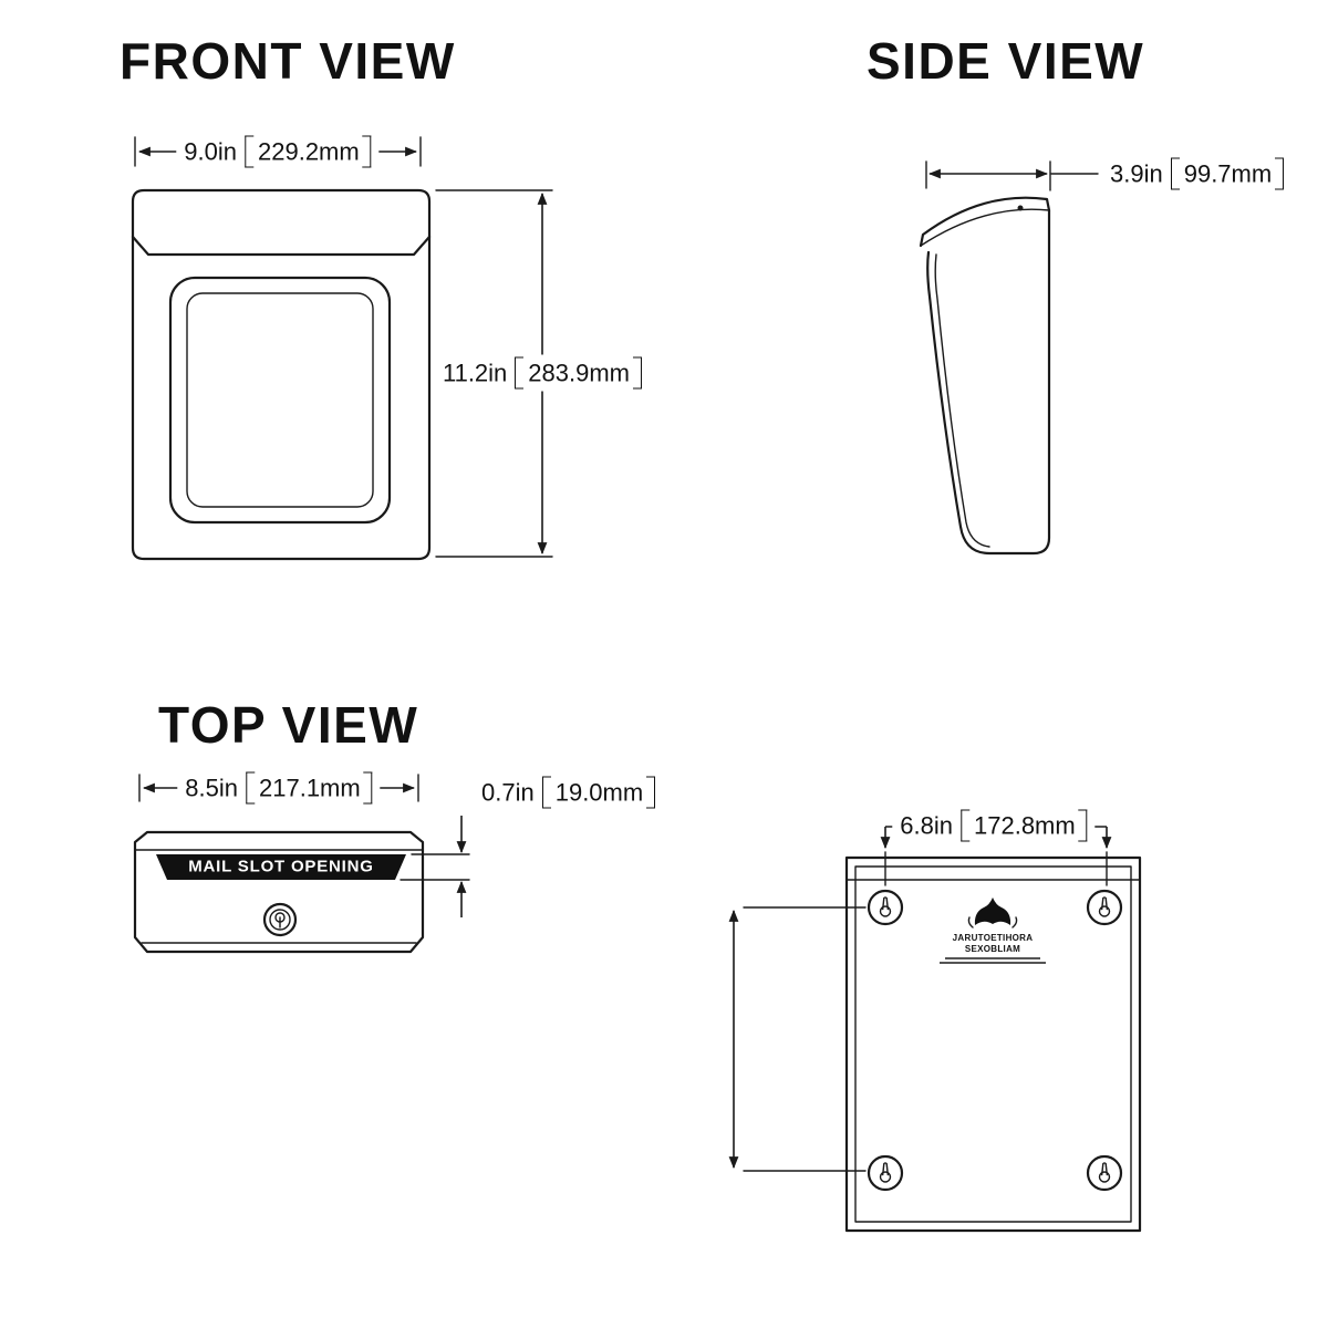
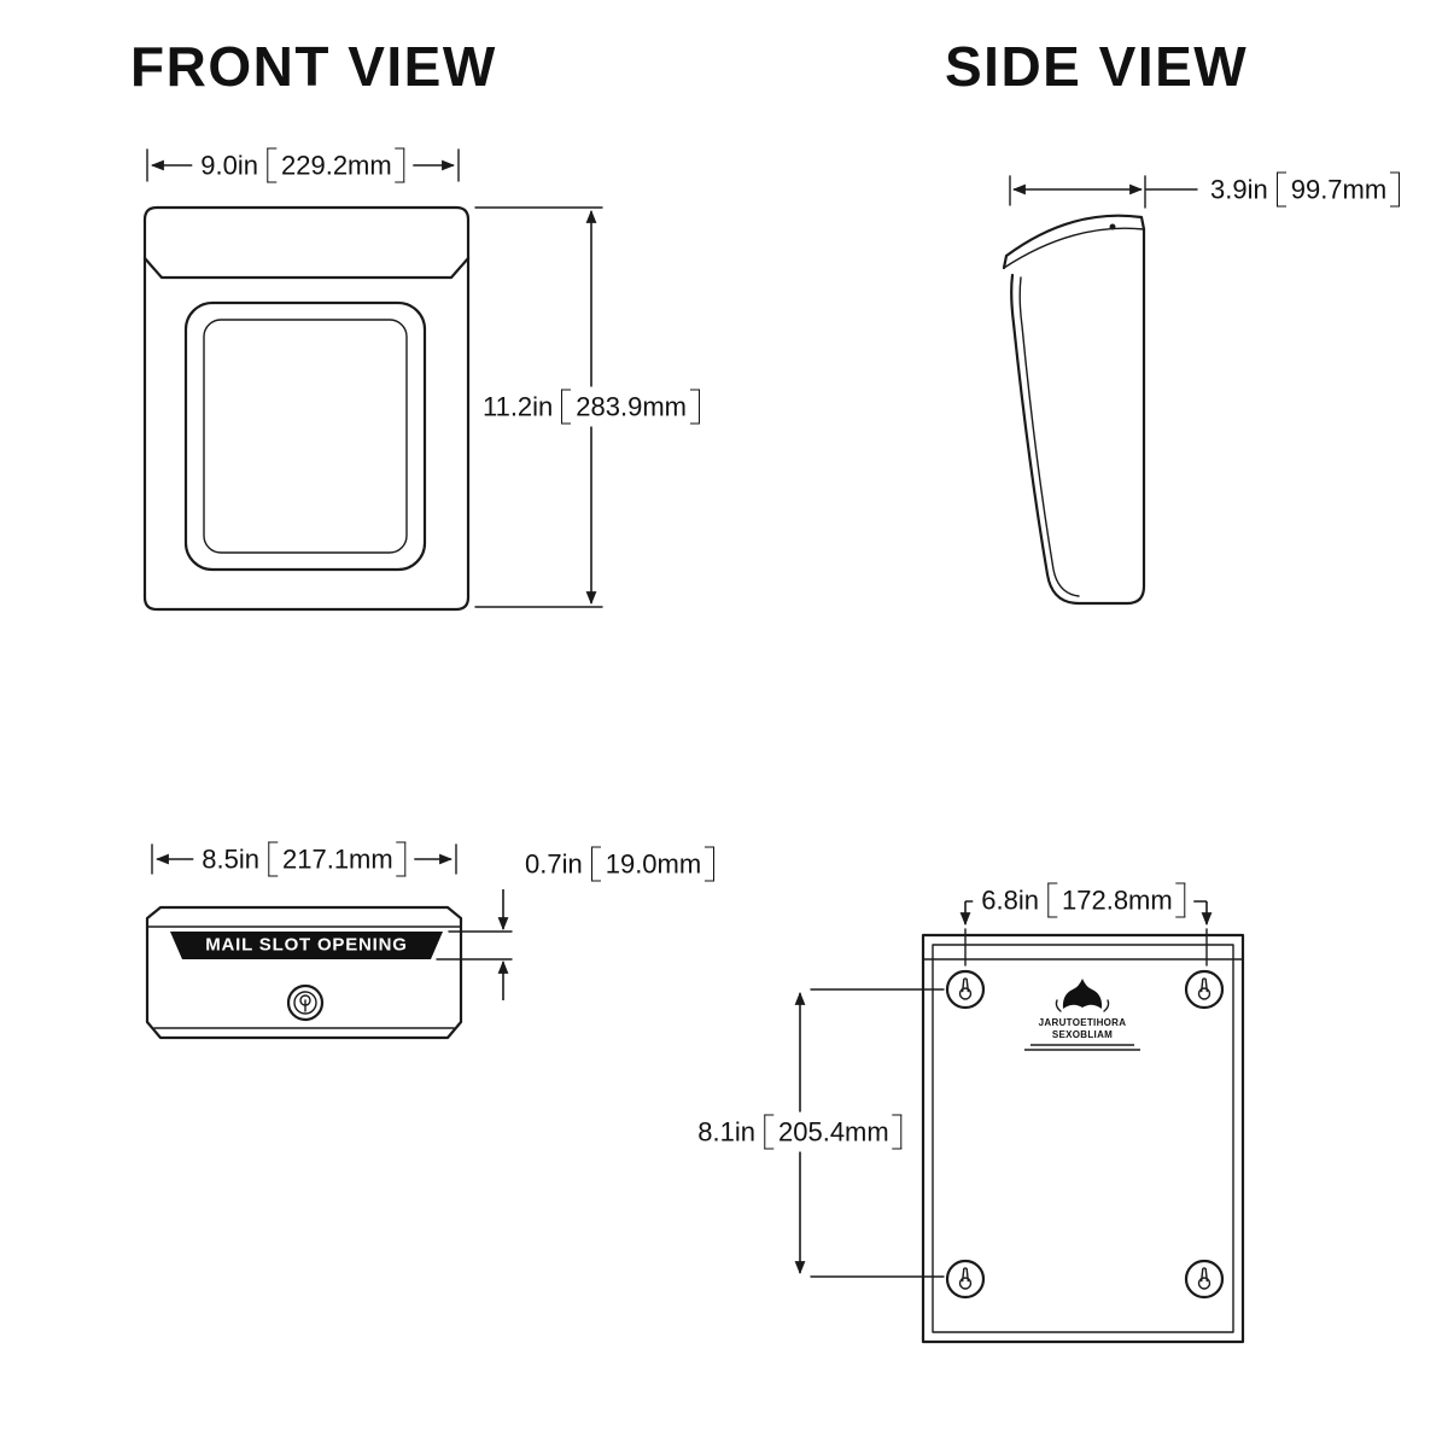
  FRONT VIEW
  SIDE VIEW
- TOP VIEW
  9.0in
  229.2mm
  11.2in
  283.9mm
  3.9in
  99.7mm
  8.5in
  217.1mm
  0.7in
  19.0mm
  6.8in
  172.8mm
+ 8.1in
+ 205.4mm
  MAIL SLOT OPENING
  JARUTOETIHORA
  SEXOBLIAM
